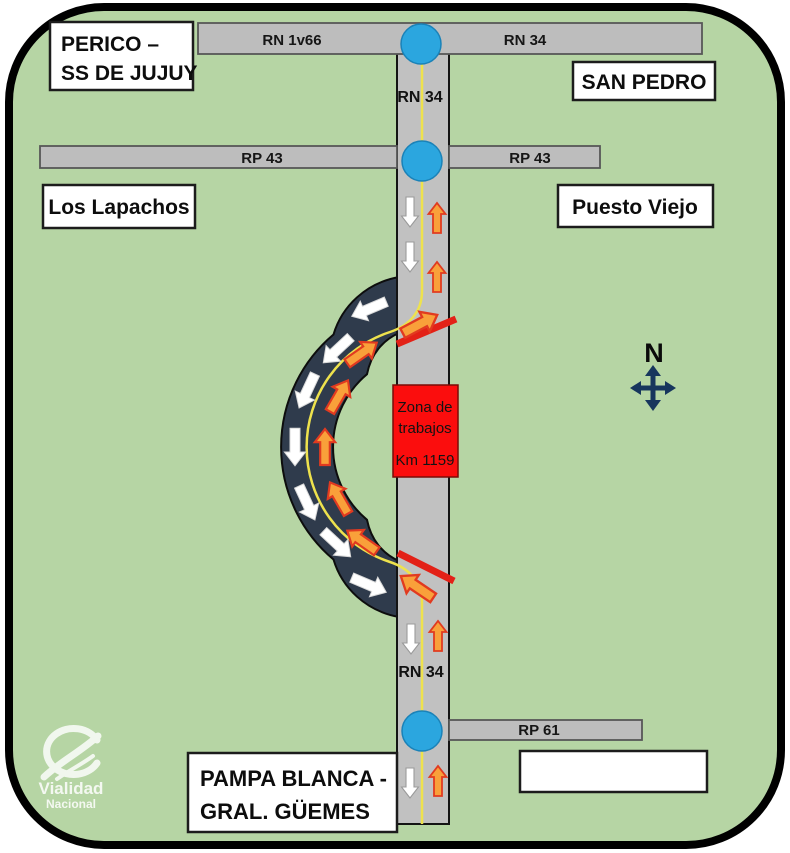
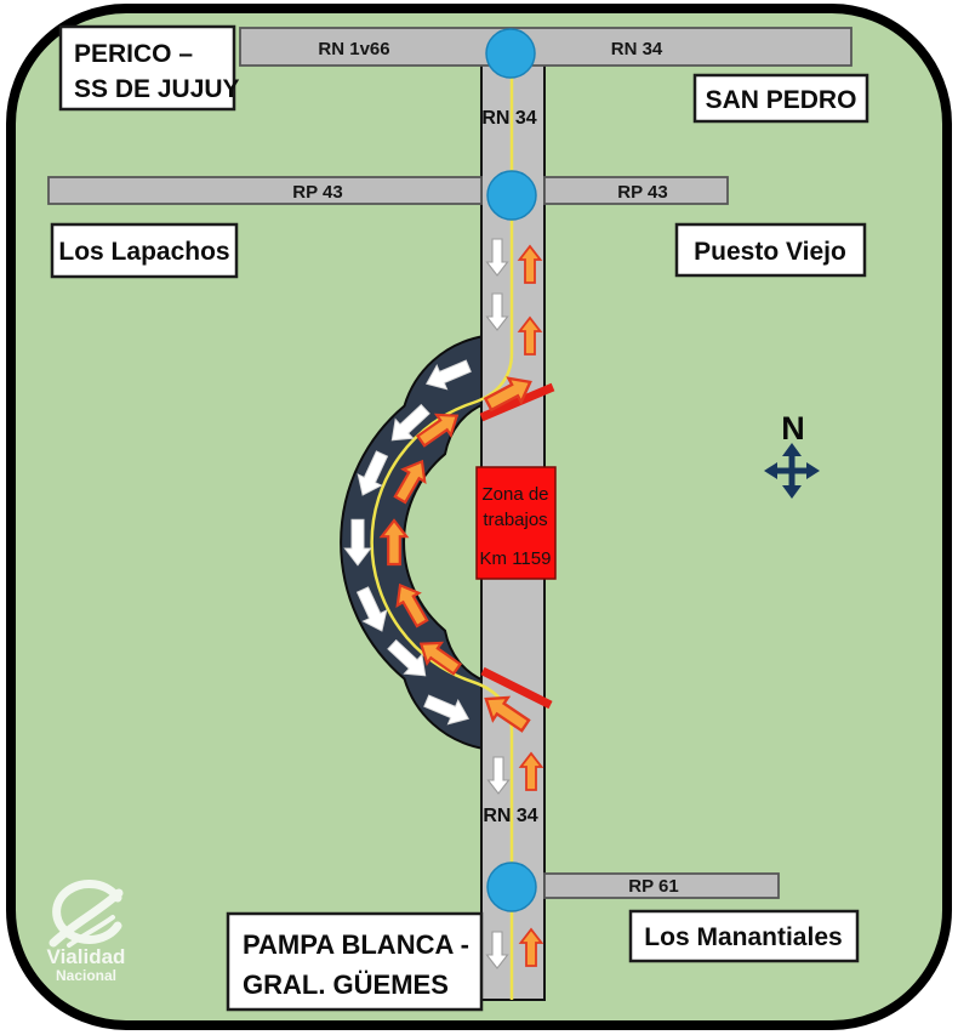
  Zona de
  trabajos
  Km 1159
  RN 1v66
  RN 34
  RN 34
  RP 43
  RP 43
  RN 34
  RP 61
  PERICO –
  SS DE JUJUY
  SAN PEDRO
  Los Lapachos
  Puesto Viejo
  PAMPA BLANCA -
  GRAL. GÜEMES
+ Los Manantiales
  N
  Vialidad
  Nacional
